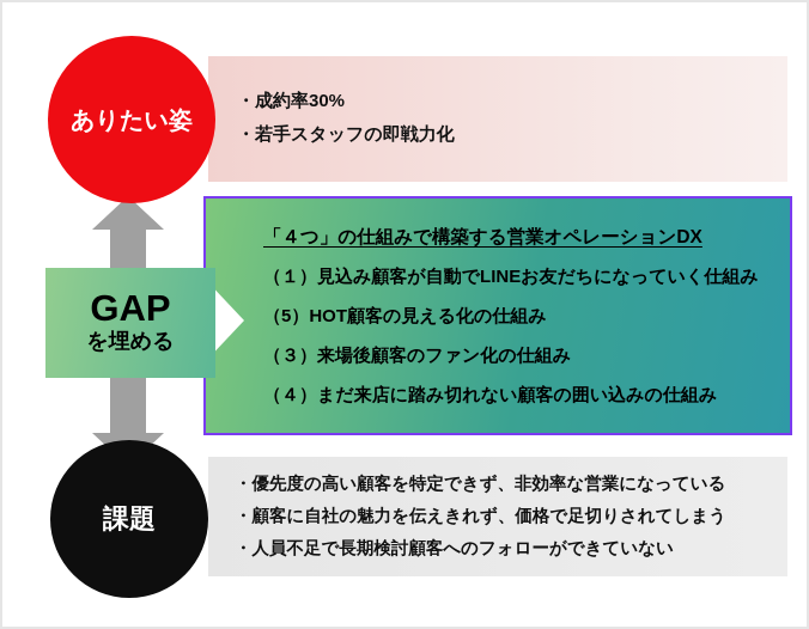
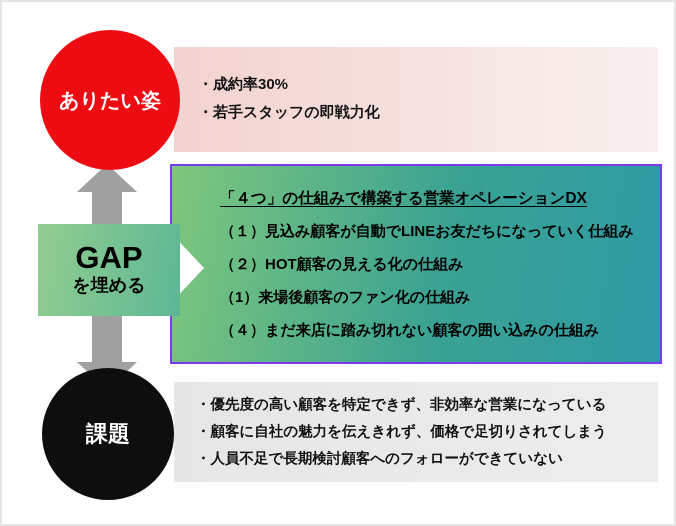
  ありたい姿
  ・成約率30%
  ・若手スタッフの即戦力化
  GAP
  を埋める
  「４つ」の仕組みで構築する営業オペレーションDX
  （１）見込み顧客が自動でLINEお友だちになっていく仕組み
- （5）HOT顧客の見える化の仕組み
+ （２）HOT顧客の見える化の仕組み
- （３）来場後顧客のファン化の仕組み
+ （1）来場後顧客のファン化の仕組み
  （４）まだ来店に踏み切れない顧客の囲い込みの仕組み
  課題
  ・優先度の高い顧客を特定できず、非効率な営業になっている
  ・顧客に自社の魅力を伝えきれず、価格で足切りされてしまう
  ・人員不足で長期検討顧客へのフォローができていない
